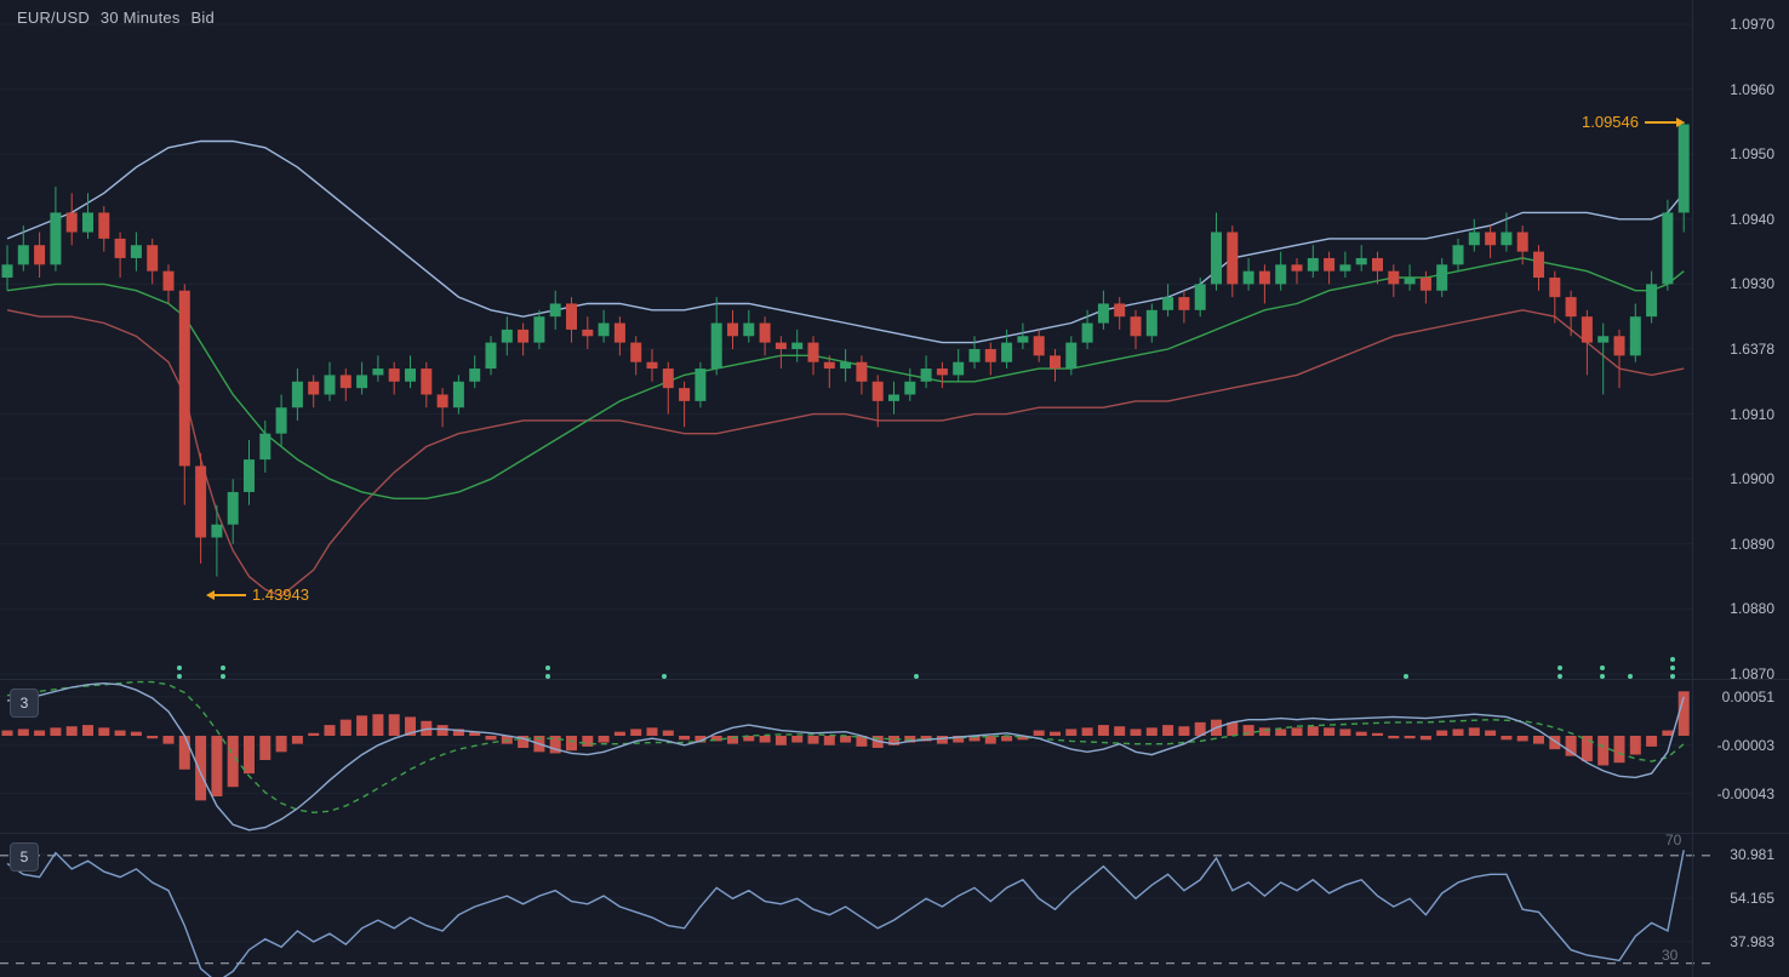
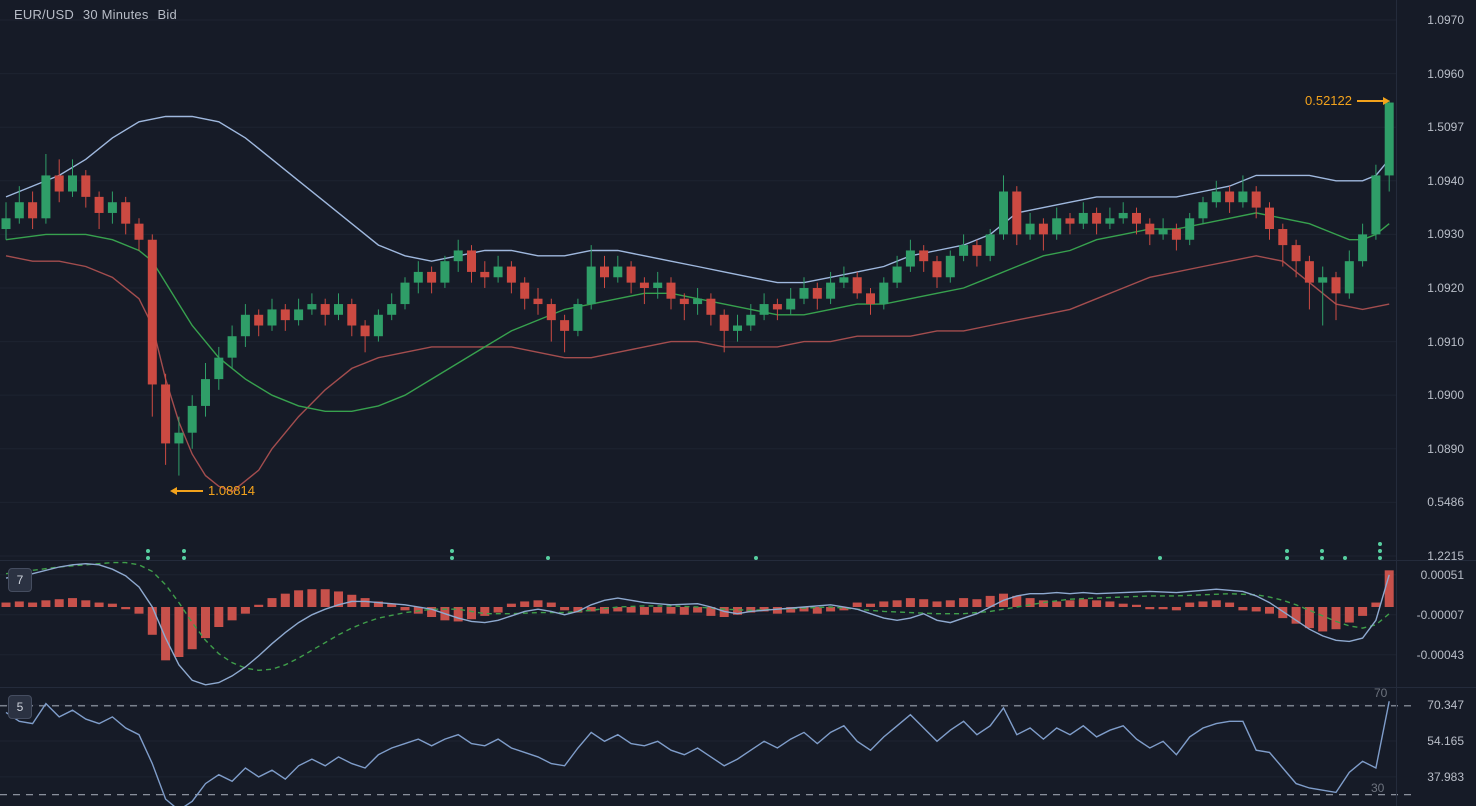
  EUR/USD 30 Minutes Bid
- 1.09546
+ 0.52122
- 1.43943
+ 1.08814
- 3
+ 7
  5
  70
  30
  1.0970
  1.0960
- 1.0950
+ 1.5097
  1.0940
  1.0930
- 1.6378
+ 1.0920
  1.0910
  1.0900
  1.0890
- 1.0880
+ 0.5486
- 1.0870
+ 1.2215
  0.00051
- -0.00003
+ -0.00007
  -0.00043
- 30.981
+ 70.347
  54.165
  37.983
